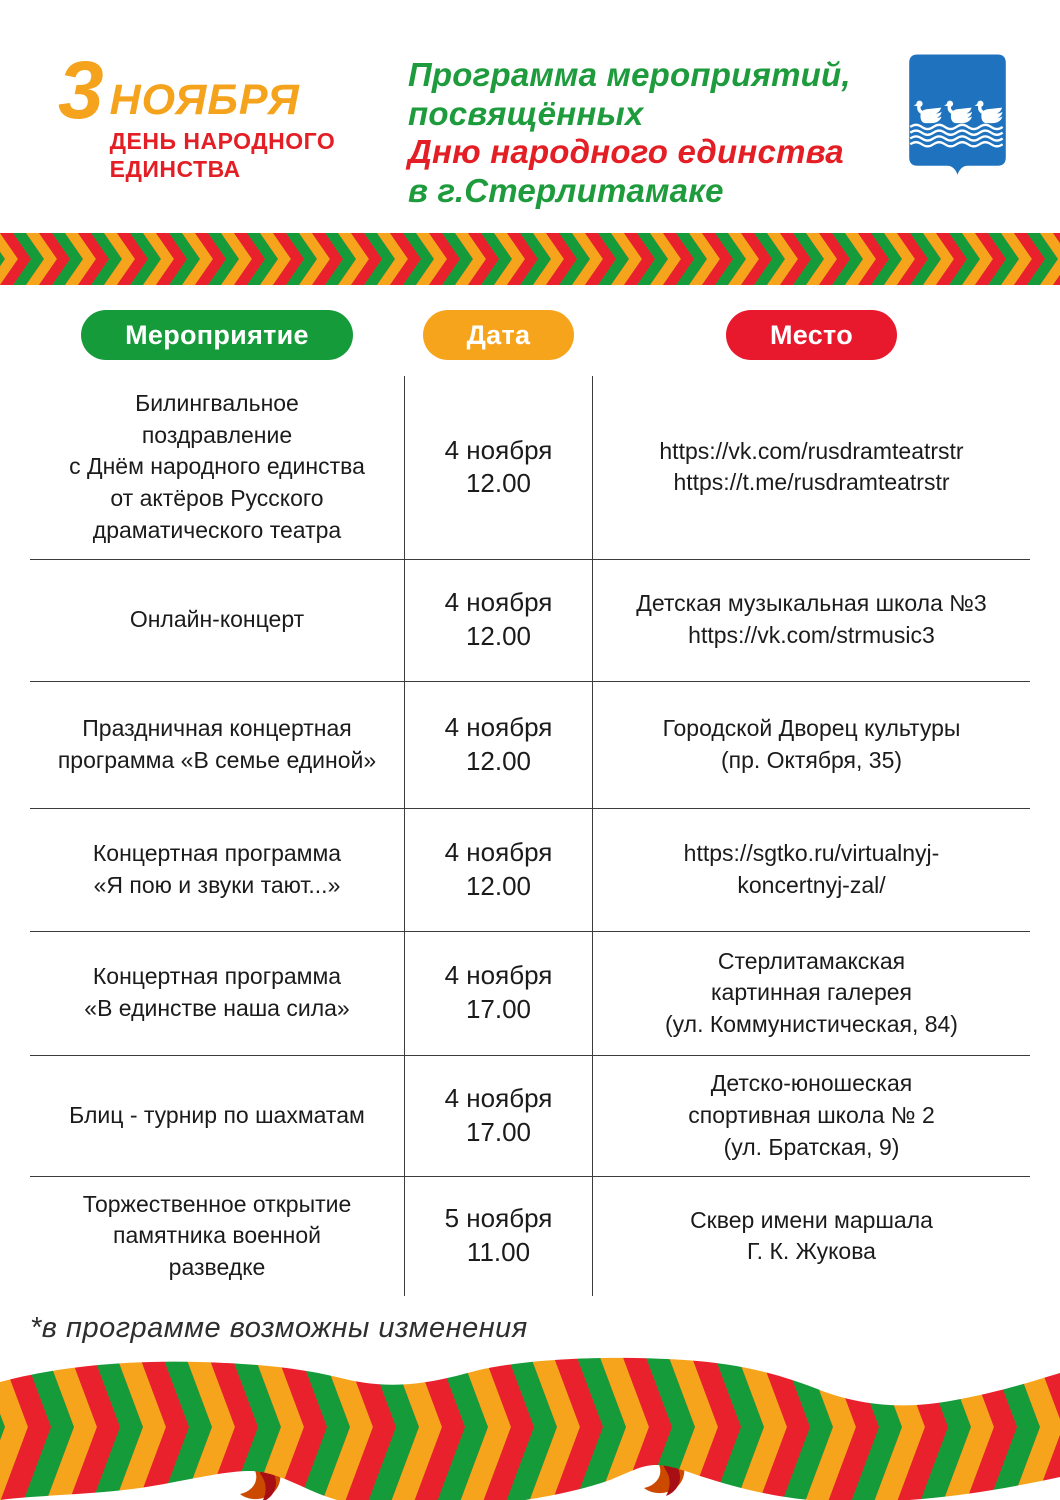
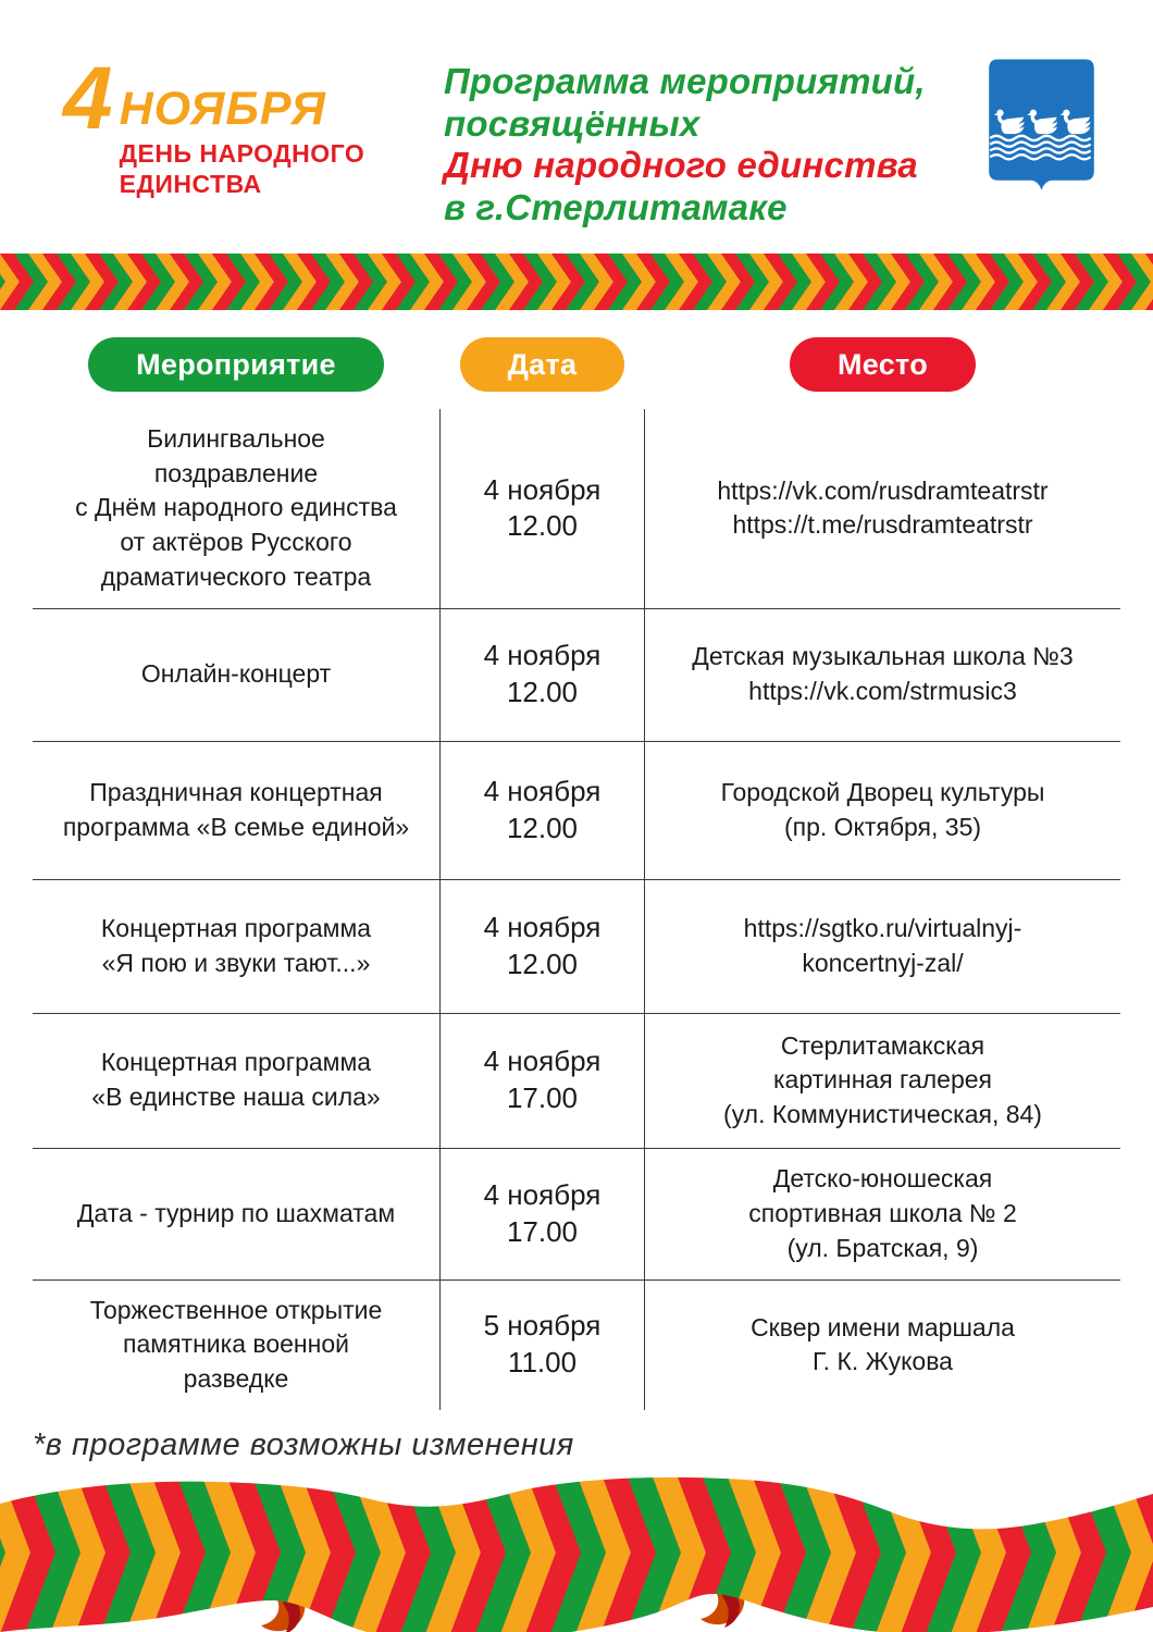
- 3
+ 4
  НОЯБРЯ
  ДЕНЬ НАРОДНОГО
  ЕДИНСТВА
  Программа мероприятий,
  посвящённых
  Дню народного единства
  в г.Стерлитамаке
  Мероприятие
  Дата
  Место
  Билингвальное
  поздравление
  с Днём народного единства
  от актёров Русского
  драматического театра
  4 ноября
  12.00
  https://vk.com/rusdramteatrstr
  https://t.me/rusdramteatrstr
  Онлайн-концерт
  4 ноября
  12.00
  Детская музыкальная школа №3
  https://vk.com/strmusic3
  Праздничная концертная
  программа «В семье единой»
  4 ноября
  12.00
  Городской Дворец культуры
  (пр. Октября, 35)
  Концертная программа
  «Я пою и звуки тают...»
  4 ноября
  12.00
  https://sgtko.ru/virtualnyj-
  koncertnyj-zal/
  Концертная программа
  «В единстве наша сила»
  4 ноября
  17.00
  Стерлитамакская
  картинная галерея
  (ул. Коммунистическая, 84)
- Блиц - турнир по шахматам
+ Дата - турнир по шахматам
  4 ноября
  17.00
  Детско-юношеская
  спортивная школа № 2
  (ул. Братская, 9)
  Торжественное открытие
  памятника военной
  разведке
  5 ноября
  11.00
  Сквер имени маршала
  Г. К. Жукова
  *в программе возможны изменения
